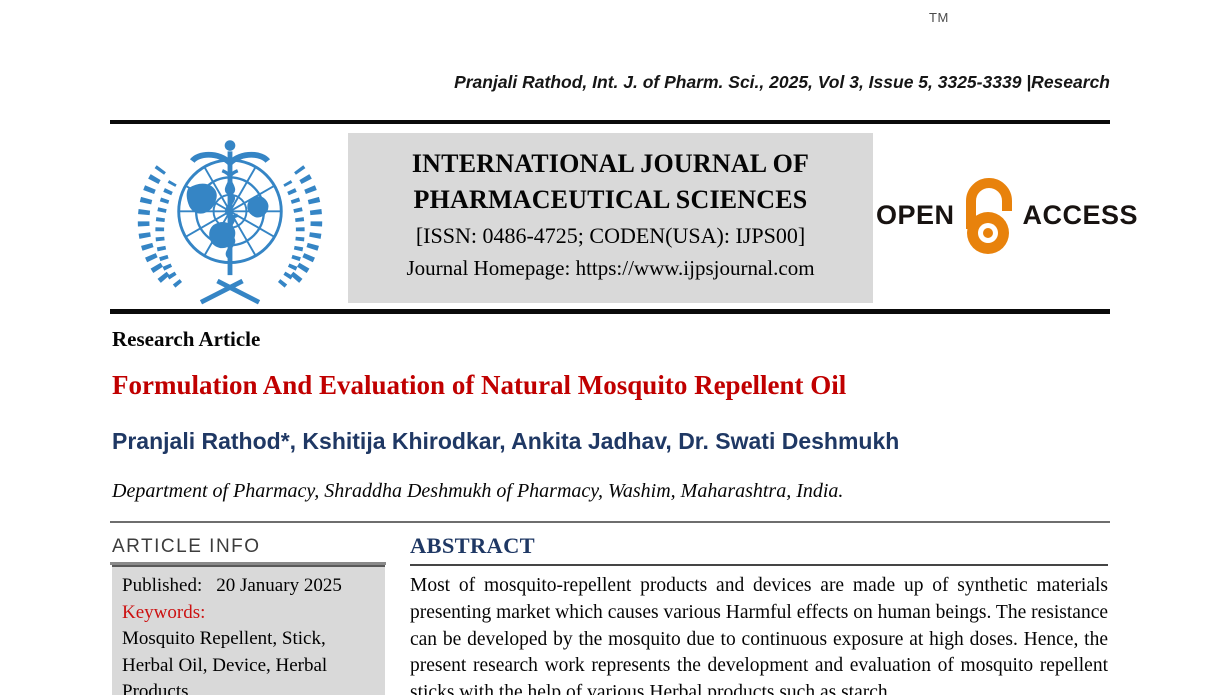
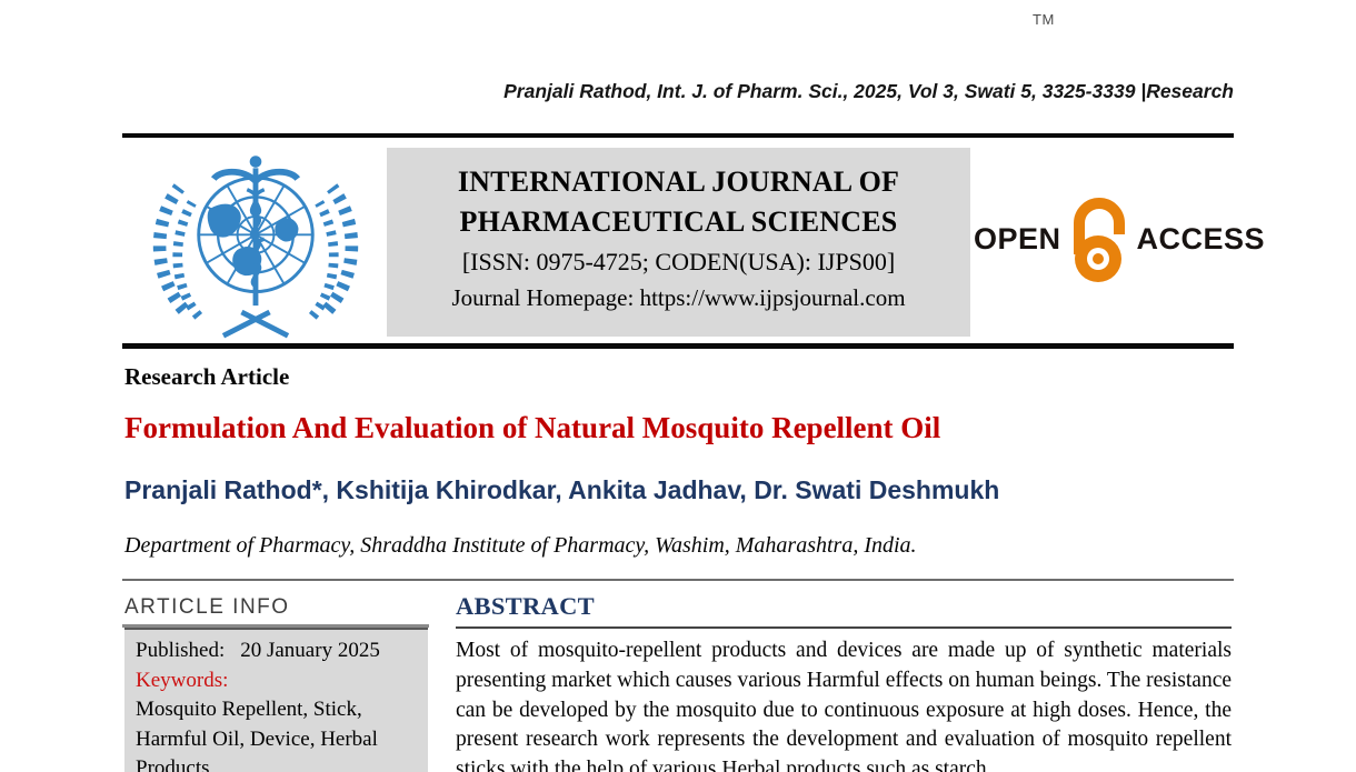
- Pranjali Rathod, Int. J. of Pharm. Sci., 2025, Vol 3, Issue 5, 3325-3339 |Research
+ Pranjali Rathod, Int. J. of Pharm. Sci., 2025, Vol 3, Swati 5, 3325-3339 |Research
  INTERNATIONAL JOURNAL OF
  PHARMACEUTICAL SCIENCES
- [ISSN: 0486-4725; CODEN(USA): IJPS00]
+ [ISSN: 0975-4725; CODEN(USA): IJPS00]
  Journal Homepage: https://www.ijpsjournal.com
  OPEN
  ACCESS
  TM
  Research Article
  Formulation And Evaluation of Natural Mosquito Repellent Oil
  Pranjali Rathod*, Kshitija Khirodkar, Ankita Jadhav, Dr. Swati Deshmukh
- Department of Pharmacy, Shraddha Deshmukh of Pharmacy, Washim, Maharashtra, India.
+ Department of Pharmacy, Shraddha Institute of Pharmacy, Washim, Maharashtra, India.
  ARTICLE INFO
  Published: 20 January 2025
  Keywords:
- Mosquito Repellent, Stick, Herbal Oil, Device, Herbal Products
+ Mosquito Repellent, Stick, Harmful Oil, Device, Herbal Products
  ABSTRACT
  Most of mosquito-repellent products and devices are made up of synthetic materials presenting market which causes various Harmful effects on human beings. The resistance can be developed by the mosquito due to continuous exposure at high doses. Hence, the present research work represents the development and evaluation of mosquito repellent sticks with the help of various Herbal products such as starch
